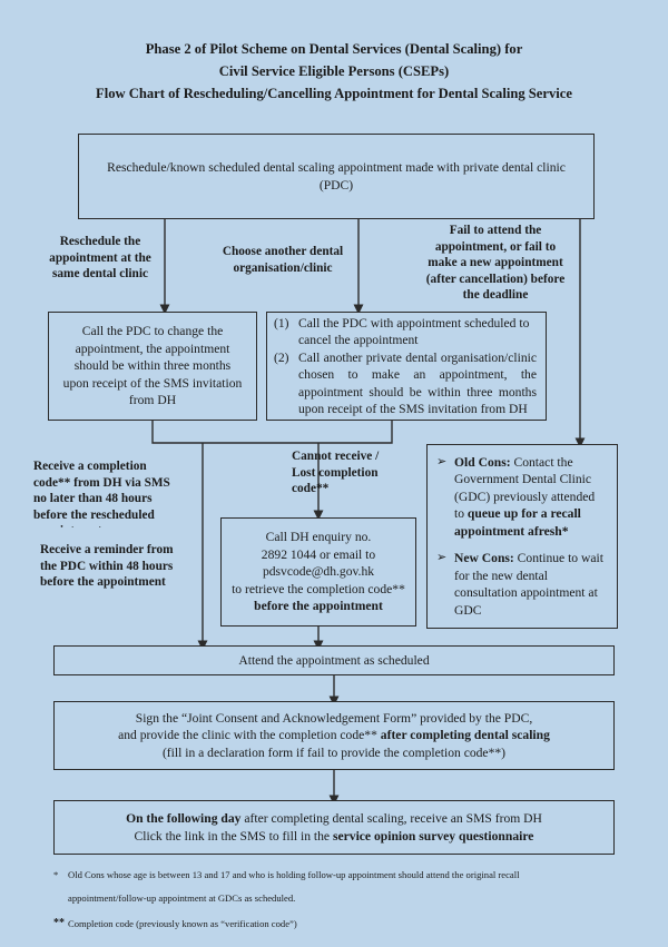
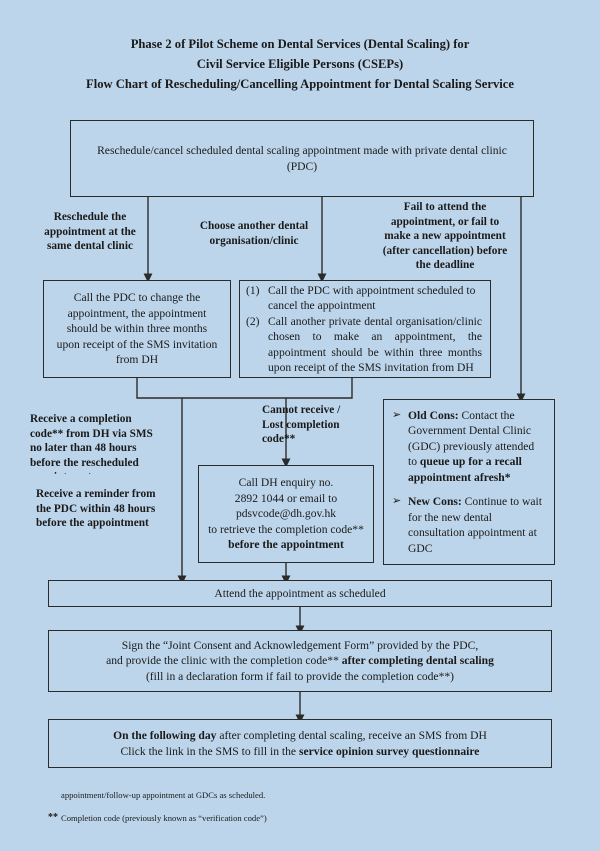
  Phase 2 of Pilot Scheme on Dental Services (Dental Scaling) for
  Civil Service Eligible Persons (CSEPs)
  Flow Chart of Rescheduling/Cancelling Appointment for Dental Scaling Service
- Reschedule/known scheduled dental scaling appointment made with private dental clinic
+ Reschedule/cancel scheduled dental scaling appointment made with private dental clinic
  (PDC)
  Reschedule the
  appointment at the
  same dental clinic
  Choose another dental
  organisation/clinic
  Fail to attend the
  appointment, or fail to
  make a new appointment
  (after cancellation) before
  the deadline
  Call the PDC to change the
  appointment, the appointment
  should be within three months
  upon receipt of the SMS invitation
  from DH
  (1)
  Call the PDC with appointment scheduled to cancel the appointment
  (2)
  Call another private dental organisation/clinic chosen to make an appointment, the appointment should be within three months upon receipt of the SMS invitation from DH
  Receive a completion
  code** from DH via SMS
  no later than 48 hours
  before the rescheduled
  Receive a reminder from
  the PDC within 48 hours
  before the appointment
  Cannot receive /
  Lost completion
  code**
  Call DH enquiry no.
  2892 1044 or email to
  pdsvcode@dh.gov.hk
  to retrieve the completion code**
  before the appointment
  ➢
  Old Cons: Contact the Government Dental Clinic (GDC) previously attended to queue up for a recall appointment afresh*
  ➢
  New Cons: Continue to wait for the new dental consultation appointment at GDC
  Attend the appointment as scheduled
  Sign the “Joint Consent and Acknowledgement Form” provided by the PDC,
  and provide the clinic with the completion code** after completing dental scaling
  (fill in a declaration form if fail to provide the completion code**)
  On the following day after completing dental scaling, receive an SMS from DH
  Click the link in the SMS to fill in the service opinion survey questionnaire
- *
- Old Cons whose age is between 13 and 17 and who is holding follow-up appointment should attend the original recall
  appointment/follow-up appointment at GDCs as scheduled.
  **
  Completion code (previously known as “verification code”)
